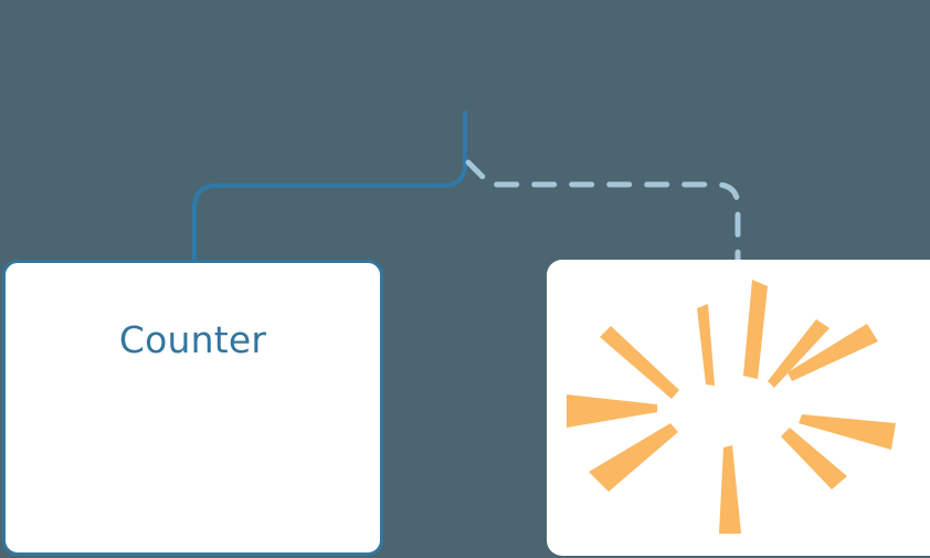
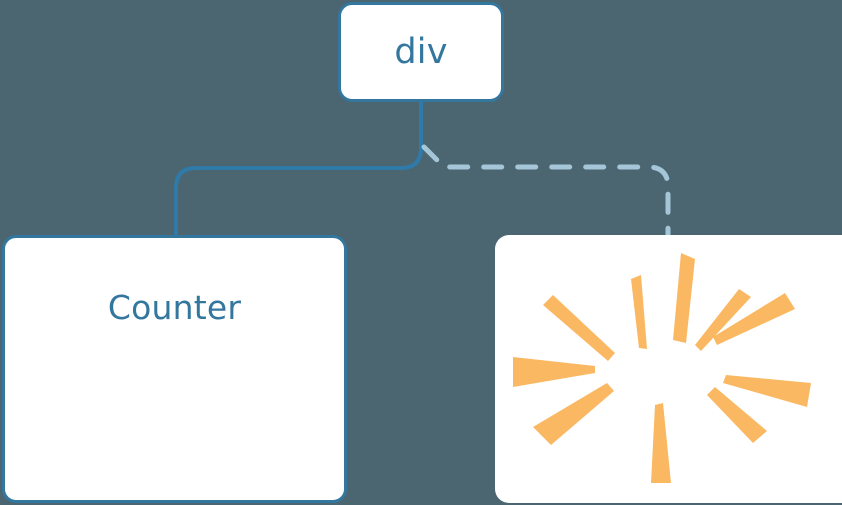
+ div
  Counter
